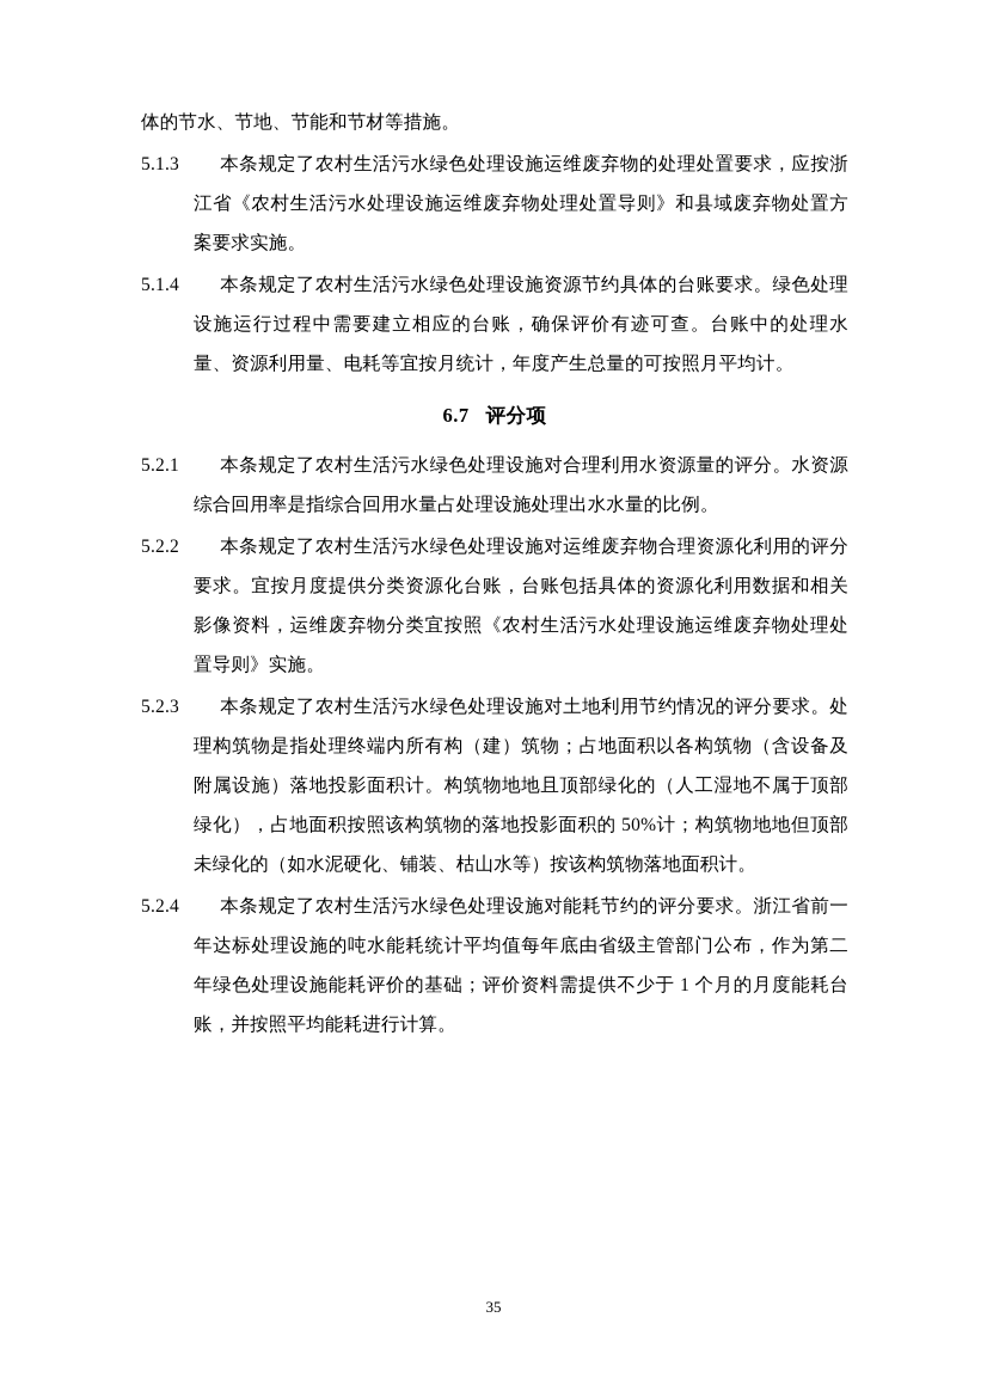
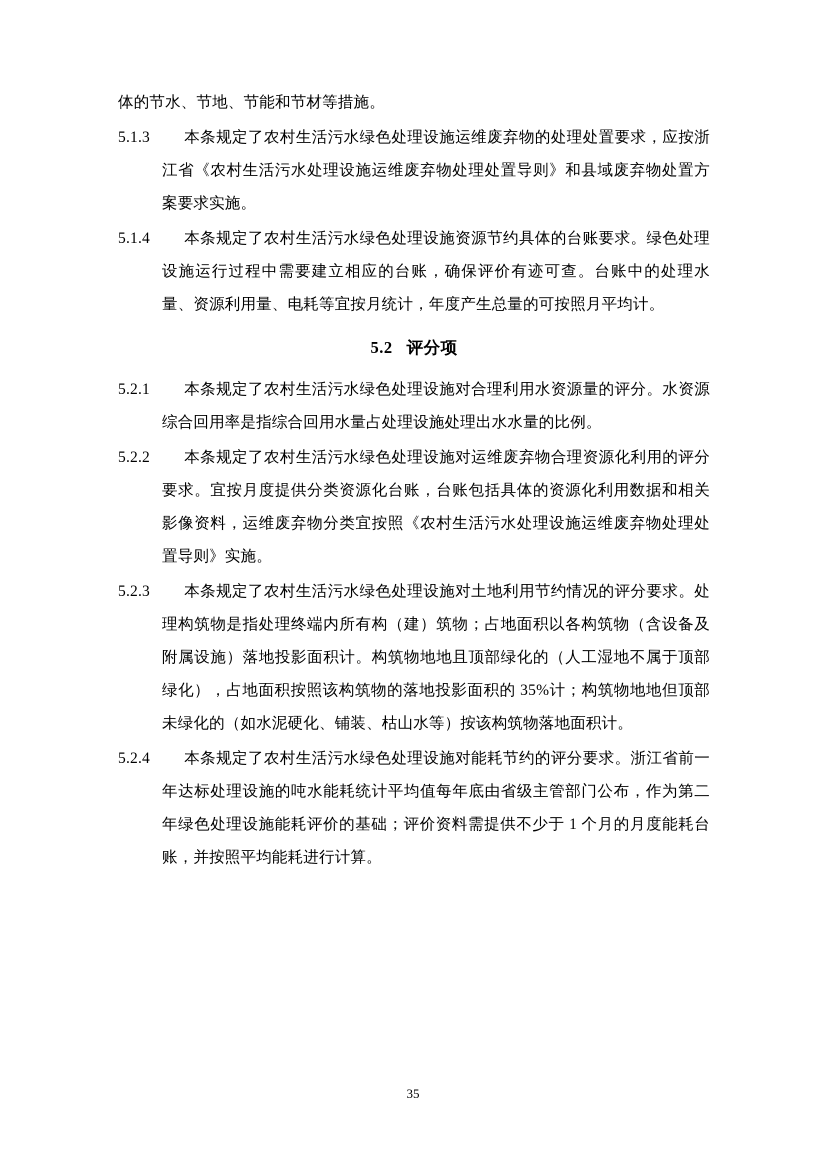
  体的节水、节地、节能和节材等措施。
  5.1.3 本条规定了农村生活污水绿色处理设施运维废弃物的处理处置要求，应按浙江省《农村生活污水处理设施运维废弃物处理处置导则》和县域废弃物处置方案要求实施。
  5.1.4 本条规定了农村生活污水绿色处理设施资源节约具体的台账要求。绿色处理设施运行过程中需要建立相应的台账，确保评价有迹可查。台账中的处理水量、资源利用量、电耗等宜按月统计，年度产生总量的可按照月平均计。
- 6.7 评分项
+ 5.2 评分项
  5.2.1 本条规定了农村生活污水绿色处理设施对合理利用水资源量的评分。水资源综合回用率是指综合回用水量占处理设施处理出水水量的比例。
  5.2.2 本条规定了农村生活污水绿色处理设施对运维废弃物合理资源化利用的评分要求。宜按月度提供分类资源化台账，台账包括具体的资源化利用数据和相关影像资料，运维废弃物分类宜按照《农村生活污水处理设施运维废弃物处理处置导则》实施。
- 5.2.3 本条规定了农村生活污水绿色处理设施对土地利用节约情况的评分要求。处理构筑物是指处理终端内所有构（建）筑物；占地面积以各构筑物（含设备及附属设施）落地投影面积计。构筑物地地且顶部绿化的（人工湿地不属于顶部绿化），占地面积按照该构筑物的落地投影面积的 50%计；构筑物地地但顶部未绿化的（如水泥硬化、铺装、枯山水等）按该构筑物落地面积计。
+ 5.2.3 本条规定了农村生活污水绿色处理设施对土地利用节约情况的评分要求。处理构筑物是指处理终端内所有构（建）筑物；占地面积以各构筑物（含设备及附属设施）落地投影面积计。构筑物地地且顶部绿化的（人工湿地不属于顶部绿化），占地面积按照该构筑物的落地投影面积的 35%计；构筑物地地但顶部未绿化的（如水泥硬化、铺装、枯山水等）按该构筑物落地面积计。
  5.2.4 本条规定了农村生活污水绿色处理设施对能耗节约的评分要求。浙江省前一年达标处理设施的吨水能耗统计平均值每年底由省级主管部门公布，作为第二年绿色处理设施能耗评价的基础；评价资料需提供不少于 1 个月的月度能耗台账，并按照平均能耗进行计算。
  35
